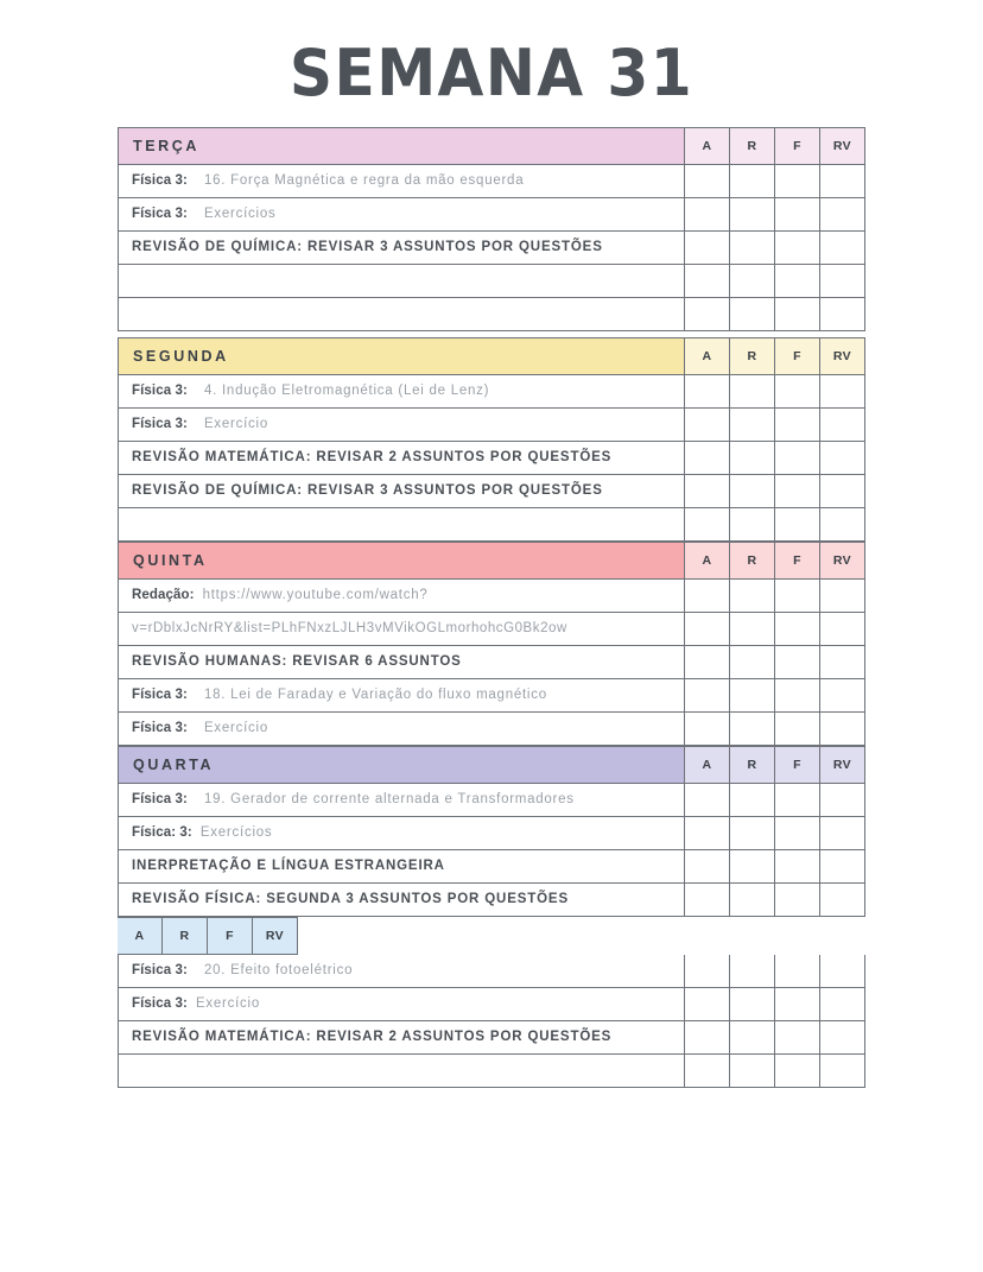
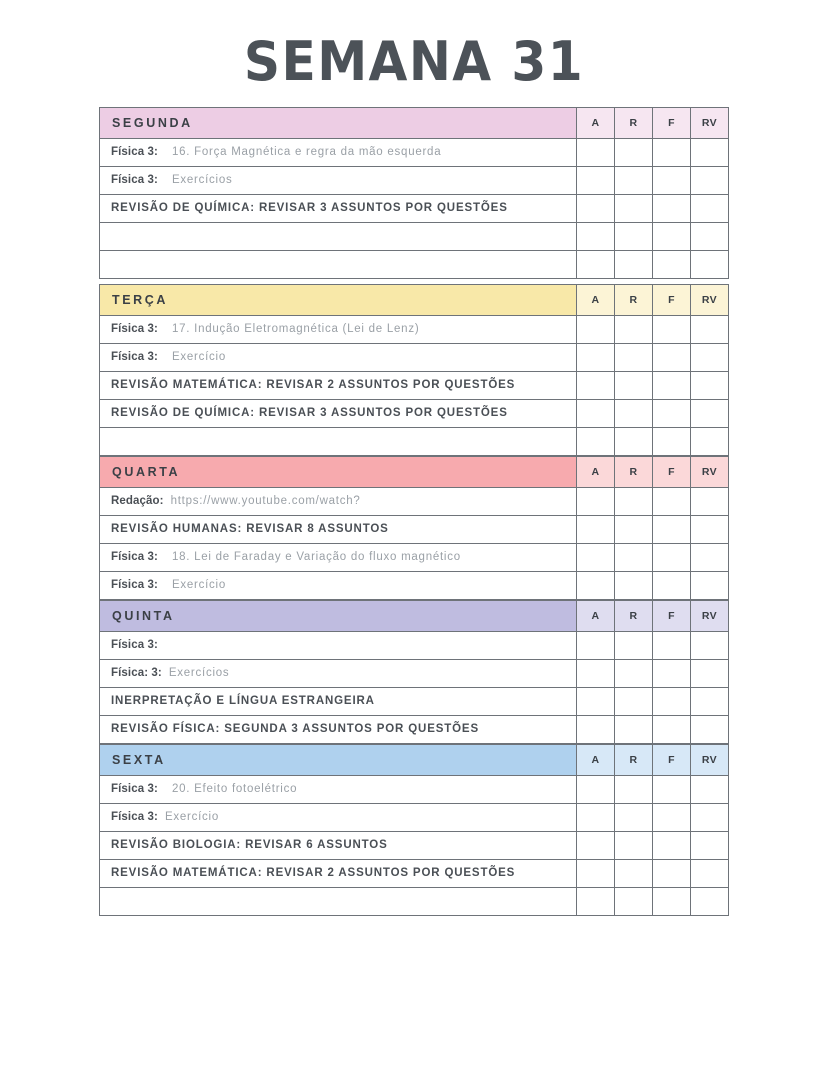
  SEMANA 31
- TERÇA
+ SEGUNDA
  A
  R
  F
  RV
  Física 3:
  16. Força Magnética e regra da mão esquerda
  Física 3:
  Exercícios
  REVISÃO DE QUÍMICA: REVISAR 3 ASSUNTOS POR QUESTÕES
- SEGUNDA
+ TERÇA
  A
  R
  F
  RV
  Física 3:
- 4. Indução Eletromagnética (Lei de Lenz)
+ 17. Indução Eletromagnética (Lei de Lenz)
  Física 3:
  Exercício
  REVISÃO MATEMÁTICA: REVISAR 2 ASSUNTOS POR QUESTÕES
  REVISÃO DE QUÍMICA: REVISAR 3 ASSUNTOS POR QUESTÕES
- QUINTA
+ QUARTA
  A
  R
  F
  RV
  Redação:
  https://www.youtube.com/watch?
- v=rDblxJcNrRY&list=PLhFNxzLJLH3vMVikOGLmorhohcG0Bk2ow
- REVISÃO HUMANAS: REVISAR 6 ASSUNTOS
+ REVISÃO HUMANAS: REVISAR 8 ASSUNTOS
  Física 3:
  18. Lei de Faraday e Variação do fluxo magnético
  Física 3:
  Exercício
- QUARTA
+ QUINTA
  A
  R
  F
  RV
  Física 3:
- 19. Gerador de corrente alternada e Transformadores
  Física: 3:
  Exercícios
  INERPRETAÇÃO E LÍNGUA ESTRANGEIRA
  REVISÃO FÍSICA: SEGUNDA 3 ASSUNTOS POR QUESTÕES
+ SEXTA
  A
  R
  F
  RV
  Física 3:
  20. Efeito fotoelétrico
  Física 3:
  Exercício
+ REVISÃO BIOLOGIA: REVISAR 6 ASSUNTOS
  REVISÃO MATEMÁTICA: REVISAR 2 ASSUNTOS POR QUESTÕES
